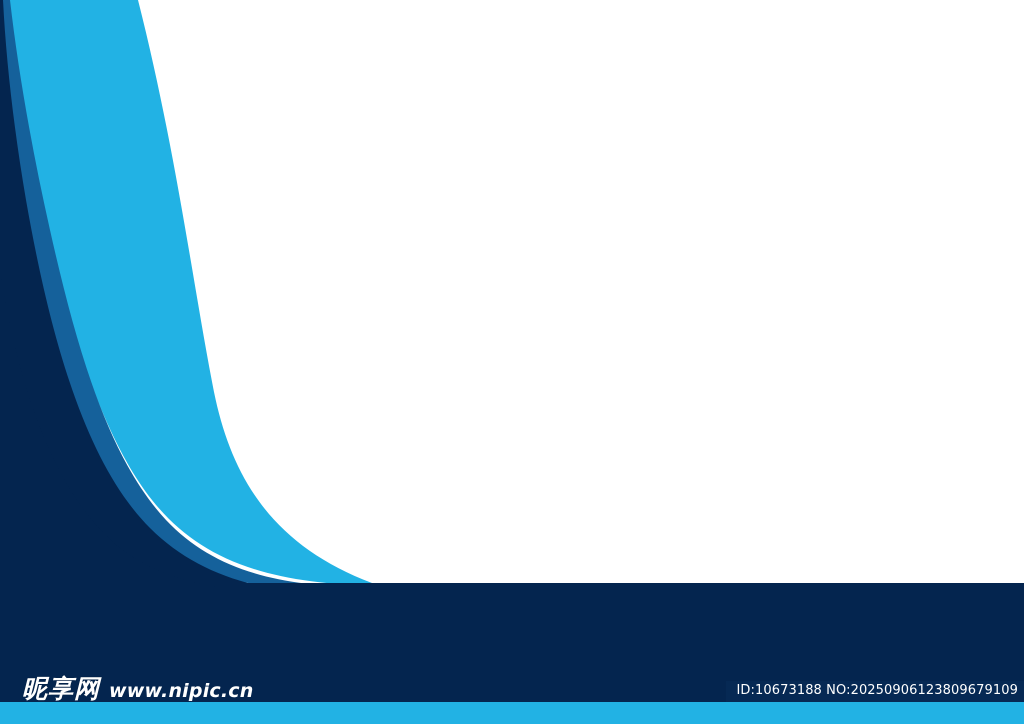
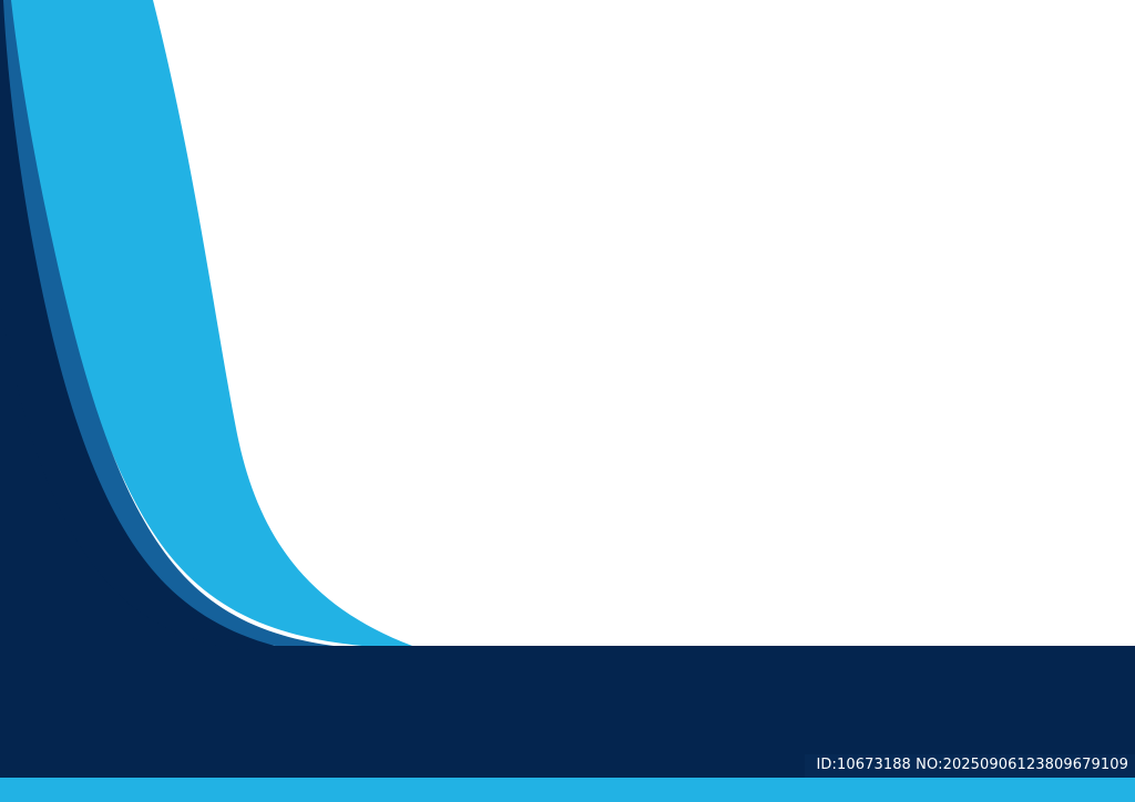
- 昵享网
- www.nipic.cn
  ID:10673188 NO:20250906123809679109
